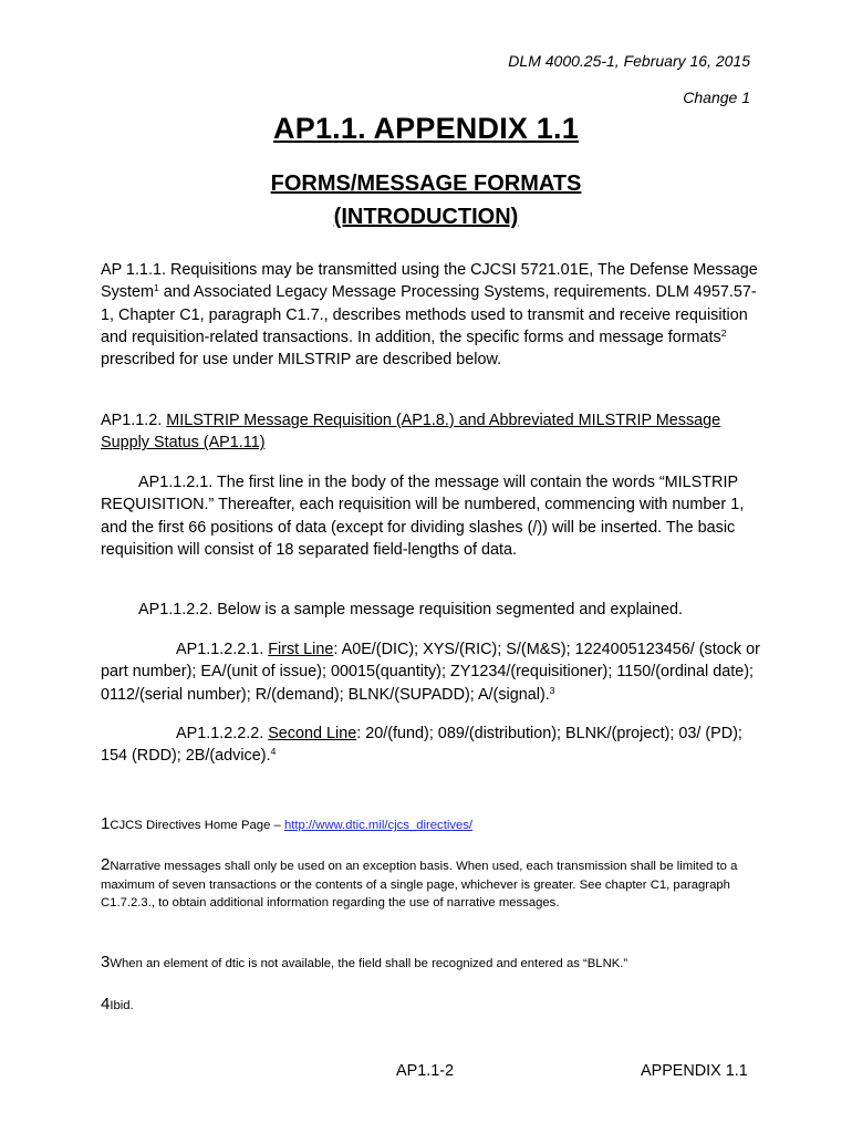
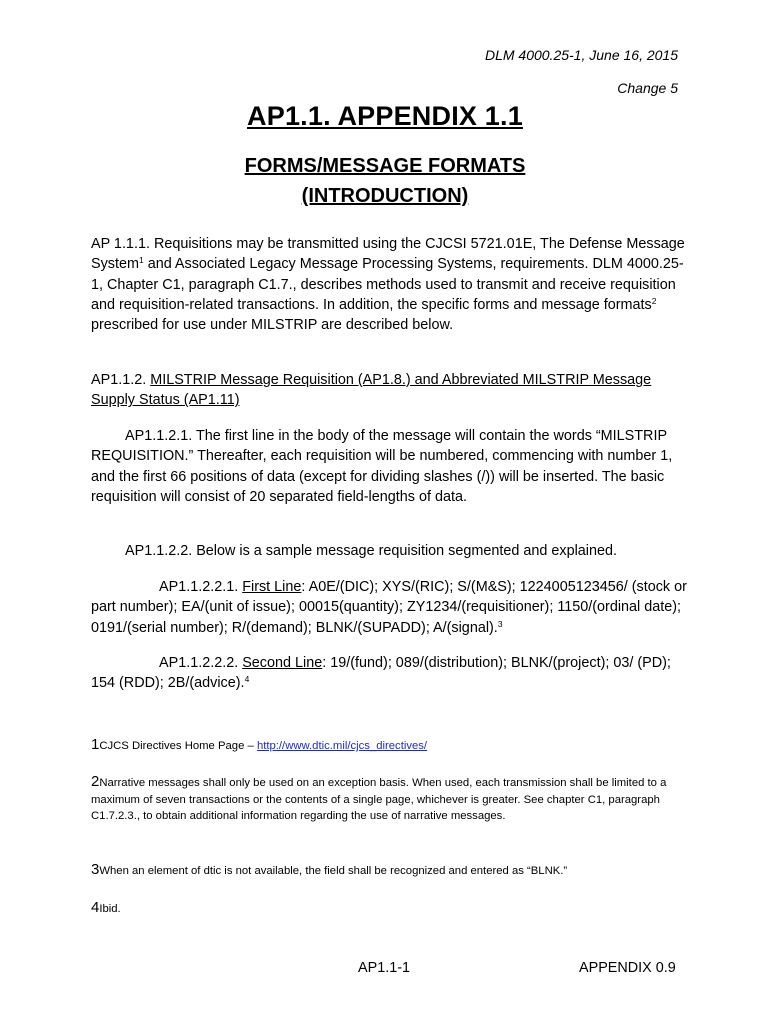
- DLM 4000.25-1, February 16, 2015
+ DLM 4000.25-1, June 16, 2015
- Change 1
+ Change 5
  AP1.1. APPENDIX 1.1
  FORMS/MESSAGE FORMATS
  (INTRODUCTION)
- AP 1.1.1. Requisitions may be transmitted using the CJCSI 5721.01E, The Defense Message System1 and Associated Legacy Message Processing Systems, requirements. DLM 4957.57-1, Chapter C1, paragraph C1.7., describes methods used to transmit and receive requisition and requisition-related transactions. In addition, the specific forms and message formats2 prescribed for use under MILSTRIP are described below.
+ AP 1.1.1. Requisitions may be transmitted using the CJCSI 5721.01E, The Defense Message System1 and Associated Legacy Message Processing Systems, requirements. DLM 4000.25-1, Chapter C1, paragraph C1.7., describes methods used to transmit and receive requisition and requisition-related transactions. In addition, the specific forms and message formats2 prescribed for use under MILSTRIP are described below.
  AP1.1.2. MILSTRIP Message Requisition (AP1.8.) and Abbreviated MILSTRIP Message Supply Status (AP1.11)
- AP1.1.2.1. The first line in the body of the message will contain the words “MILSTRIP REQUISITION.” Thereafter, each requisition will be numbered, commencing with number 1, and the first 66 positions of data (except for dividing slashes (/)) will be inserted. The basic requisition will consist of 18 separated field-lengths of data.
+ AP1.1.2.1. The first line in the body of the message will contain the words “MILSTRIP REQUISITION.” Thereafter, each requisition will be numbered, commencing with number 1, and the first 66 positions of data (except for dividing slashes (/)) will be inserted. The basic requisition will consist of 20 separated field-lengths of data.
  AP1.1.2.2. Below is a sample message requisition segmented and explained.
- AP1.1.2.2.1. First Line: A0E/(DIC); XYS/(RIC); S/(M&S); 1224005123456/ (stock or part number); EA/(unit of issue); 00015(quantity); ZY1234/(requisitioner); 1150/(ordinal date); 0112/(serial number); R/(demand); BLNK/(SUPADD); A/(signal).3
+ AP1.1.2.2.1. First Line: A0E/(DIC); XYS/(RIC); S/(M&S); 1224005123456/ (stock or part number); EA/(unit of issue); 00015(quantity); ZY1234/(requisitioner); 1150/(ordinal date); 0191/(serial number); R/(demand); BLNK/(SUPADD); A/(signal).3
- AP1.1.2.2.2. Second Line: 20/(fund); 089/(distribution); BLNK/(project); 03/ (PD); 154 (RDD); 2B/(advice).4
+ AP1.1.2.2.2. Second Line: 19/(fund); 089/(distribution); BLNK/(project); 03/ (PD); 154 (RDD); 2B/(advice).4
  1CJCS Directives Home Page – http://www.dtic.mil/cjcs_directives/
  2Narrative messages shall only be used on an exception basis. When used, each transmission shall be limited to a maximum of seven transactions or the contents of a single page, whichever is greater. See chapter C1, paragraph C1.7.2.3., to obtain additional information regarding the use of narrative messages.
  3When an element of dtic is not available, the field shall be recognized and entered as “BLNK.”
  4Ibid.
- AP1.1-2
+ AP1.1-1
- APPENDIX 1.1
+ APPENDIX 0.9
